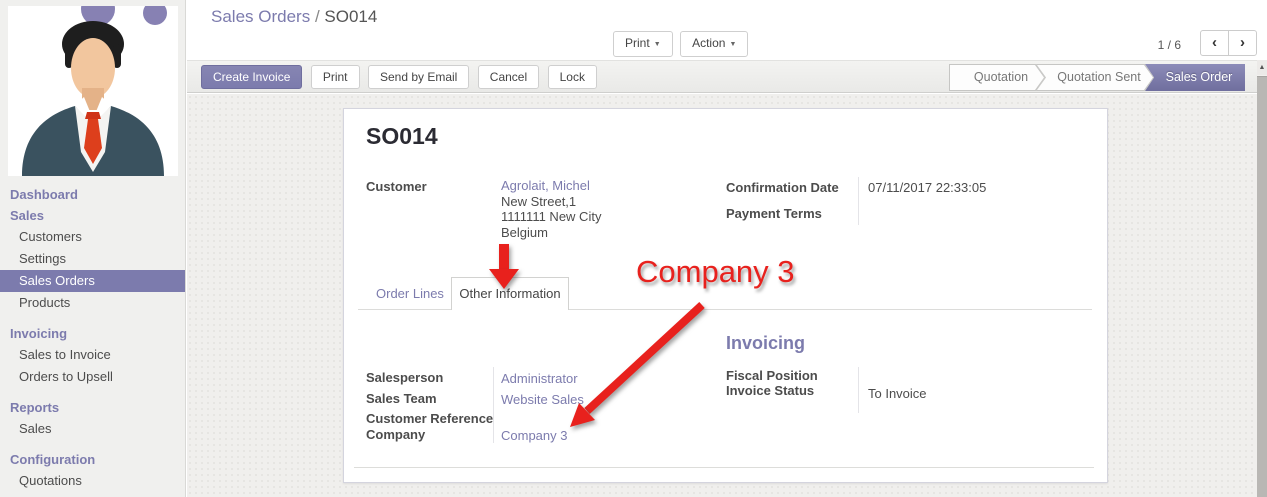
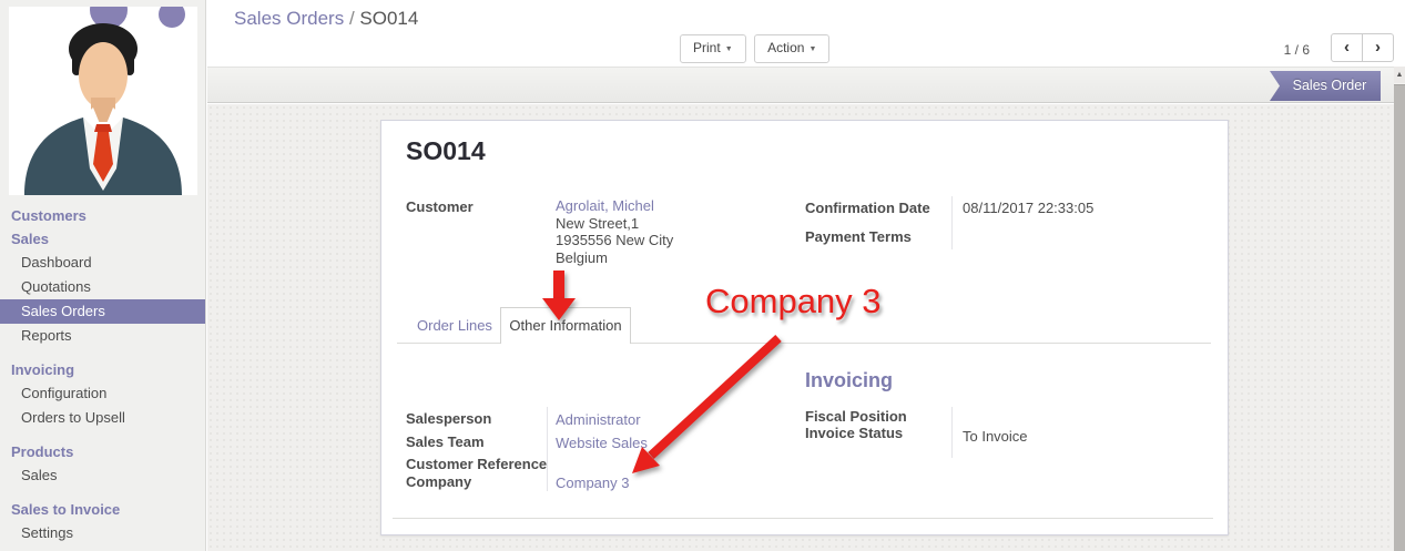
- Dashboard
+ Customers
  Sales
- Customers
+ Dashboard
- Settings
+ Quotations
  Sales Orders
- Products
+ Reports
  Invoicing
- Sales to Invoice
+ Configuration
  Orders to Upsell
- Reports
+ Products
  Sales
- Configuration
+ Sales to Invoice
- Quotations
+ Settings
  Sales Orders / SO014
  Print Action
  1 / 6
  ‹ ›
- Create Invoice Print Send by Email Cancel Lock
- Quotation
- Quotation Sent
  Sales Order
  SO014
  Customer
  Agrolait, Michel
  New Street,1
- 1111111 New City
+ 1935556 New City
  Belgium
  Confirmation Date
- 07/11/2017 22:33:05
+ 08/11/2017 22:33:05
  Payment Terms
  Order Lines
  Other Information
  Salesperson
  Administrator
  Sales Team
  Website Sales
  Customer Reference
  Company
  Company 3
  Invoicing
  Fiscal Position
  Invoice Status
  To Invoice
  Company 3
